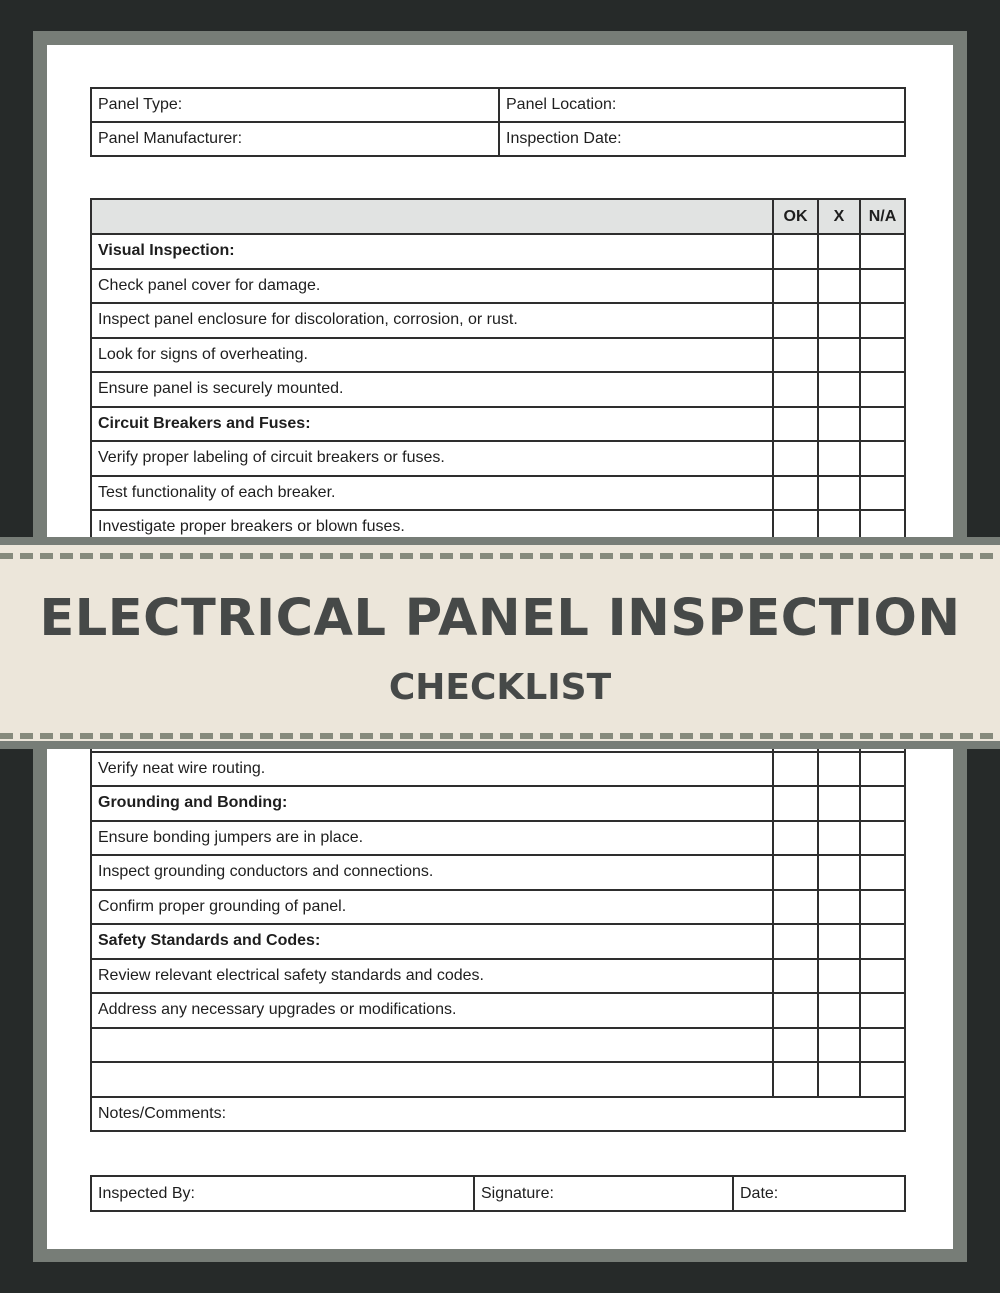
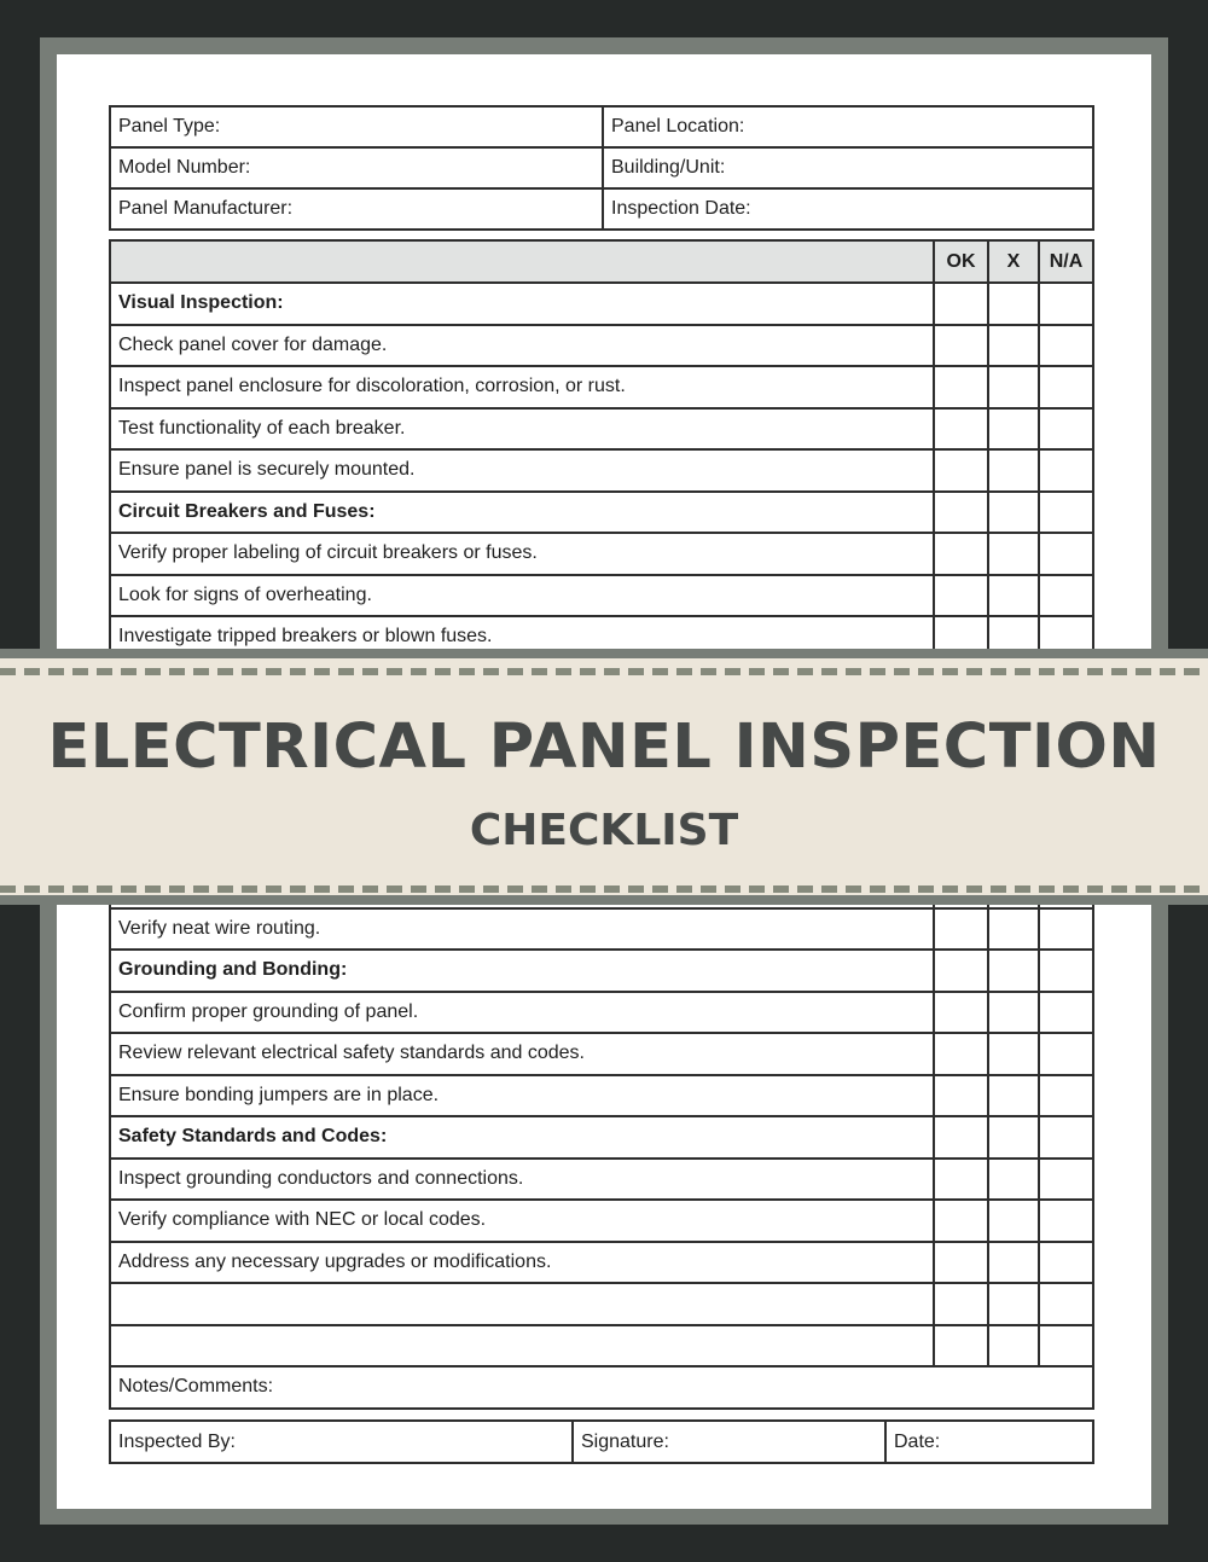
  Panel Type:	Panel Location:
+ Model Number:	Building/Unit:
  Panel Manufacturer:	Inspection Date:
  	OK	X	N/A
  Visual Inspection:
  Check panel cover for damage.
  Inspect panel enclosure for discoloration, corrosion, or rust.
- Look for signs of overheating.
+ Test functionality of each breaker.
  Ensure panel is securely mounted.
  Circuit Breakers and Fuses:
  Verify proper labeling of circuit breakers or fuses.
- Test functionality of each breaker.
+ Look for signs of overheating.
- Investigate proper breakers or blown fuses.
+ Investigate tripped breakers or blown fuses.
  Verify neat wire routing.
  Grounding and Bonding:
- Ensure bonding jumpers are in place.
+ Confirm proper grounding of panel.
- Inspect grounding conductors and connections.
+ Review relevant electrical safety standards and codes.
- Confirm proper grounding of panel.
+ Ensure bonding jumpers are in place.
  Safety Standards and Codes:
- Review relevant electrical safety standards and codes.
+ Inspect grounding conductors and connections.
+ Verify compliance with NEC or local codes.
  Address any necessary upgrades or modifications.
  Notes/Comments:
  Inspected By:	Signature:	Date:
  ELECTRICAL PANEL INSPECTION
  CHECKLIST
